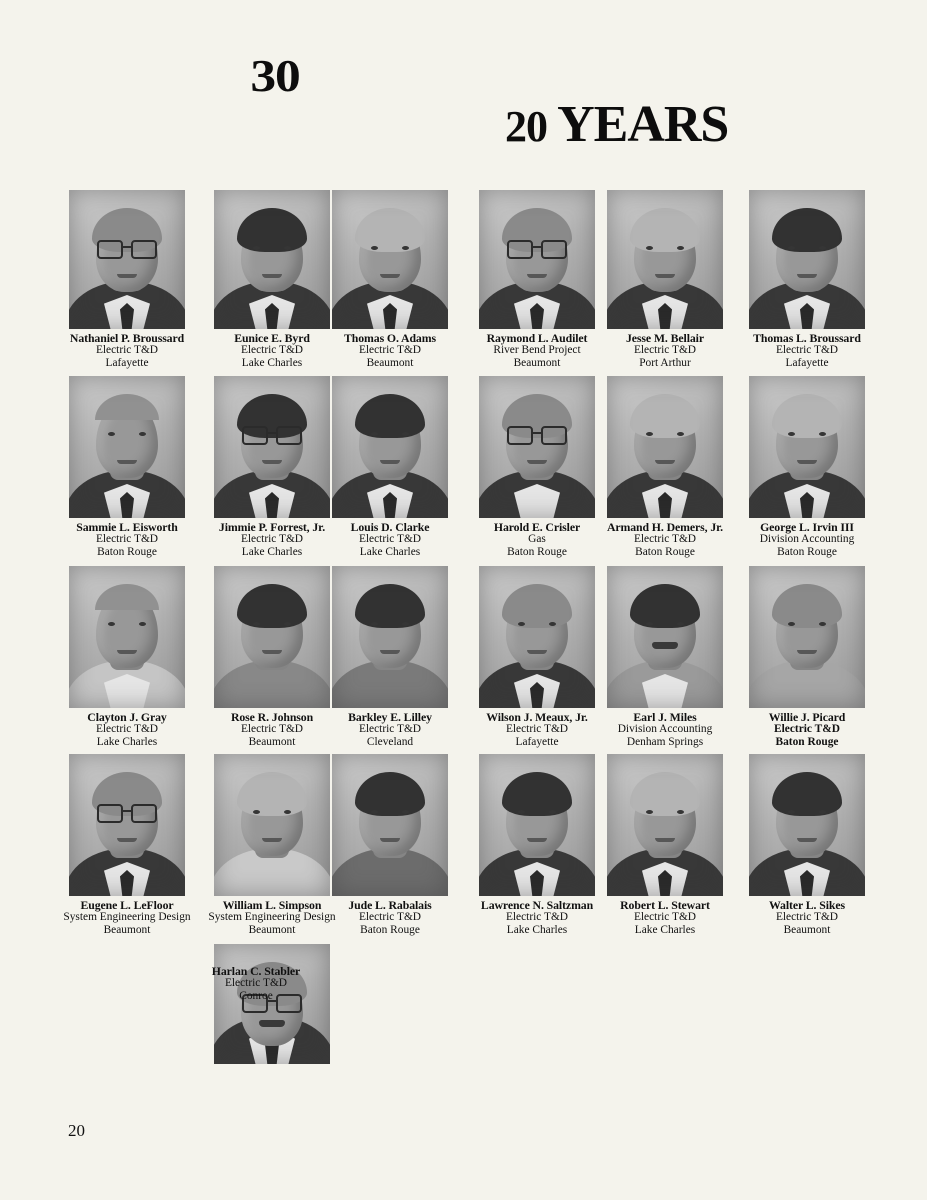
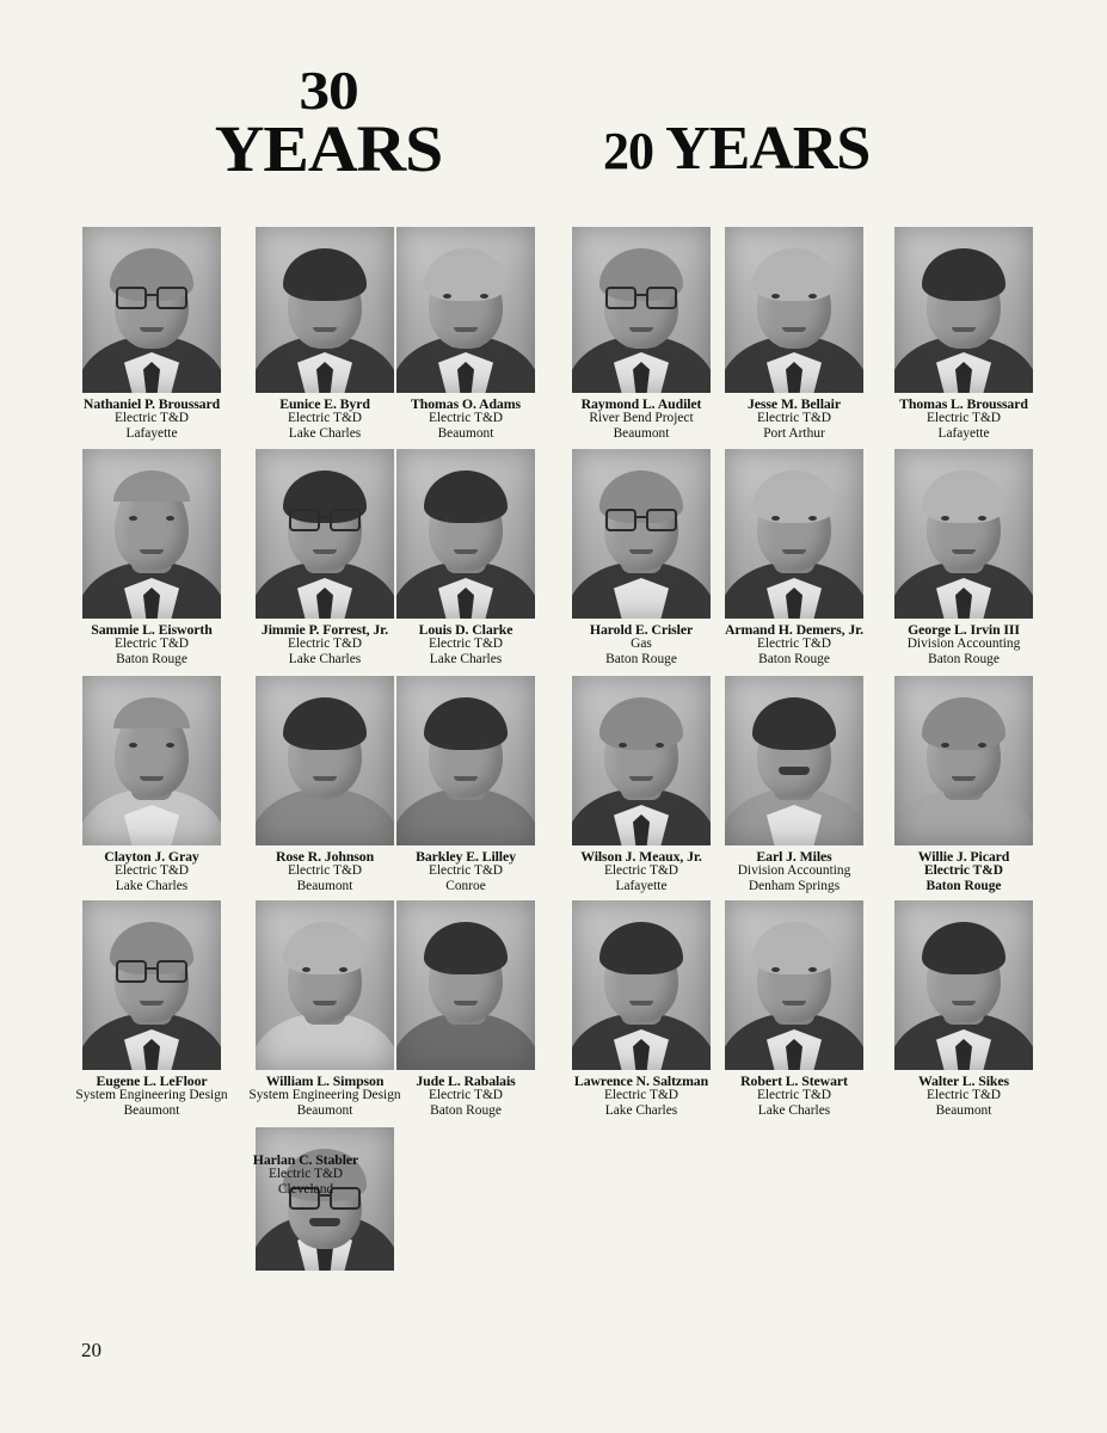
  30
+ YEARS
  20 YEARS
  Nathaniel P. Broussard
  Electric T&D
  Lafayette
  Eunice E. Byrd
  Electric T&D
  Lake Charles
  Thomas O. Adams
  Electric T&D
  Beaumont
  Raymond L. Audilet
  River Bend Project
  Beaumont
  Jesse M. Bellair
  Electric T&D
  Port Arthur
  Thomas L. Broussard
  Electric T&D
  Lafayette
  Sammie L. Eisworth
  Electric T&D
  Baton Rouge
  Jimmie P. Forrest, Jr.
  Electric T&D
  Lake Charles
  Louis D. Clarke
  Electric T&D
  Lake Charles
  Harold E. Crisler
  Gas
  Baton Rouge
  Armand H. Demers, Jr.
  Electric T&D
  Baton Rouge
  George L. Irvin III
  Division Accounting
  Baton Rouge
  Clayton J. Gray
  Electric T&D
  Lake Charles
  Rose R. Johnson
  Electric T&D
  Beaumont
  Barkley E. Lilley
  Electric T&D
- Cleveland
+ Conroe
  Wilson J. Meaux, Jr.
  Electric T&D
  Lafayette
  Earl J. Miles
  Division Accounting
  Denham Springs
  Willie J. Picard
  Electric T&D
  Baton Rouge
  Eugene L. LeFloor
  System Engineering Design
  Beaumont
  William L. Simpson
  System Engineering Design
  Beaumont
  Jude L. Rabalais
  Electric T&D
  Baton Rouge
  Lawrence N. Saltzman
  Electric T&D
  Lake Charles
  Robert L. Stewart
  Electric T&D
  Lake Charles
  Walter L. Sikes
  Electric T&D
  Beaumont
  Harlan C. Stabler
  Electric T&D
- Conroe
+ Cleveland
  20
